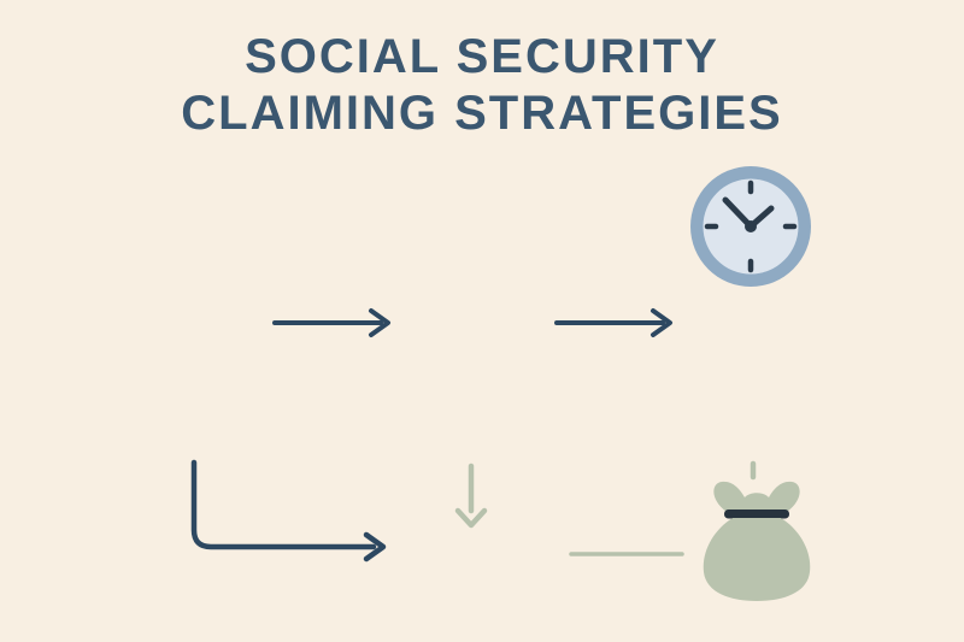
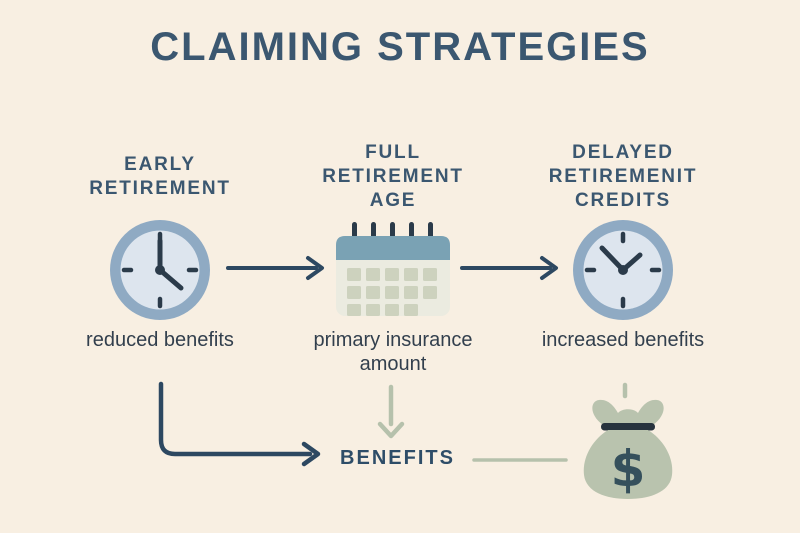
- SOCIAL SECURITY
  CLAIMING STRATEGIES
+ EARLY RETIREMENT
+ reduced benefits
+ FULL RETIREMENT AGE
+ primary insurance amount
+ DELAYED RETIREMENIT CREDITS
+ increased benefits
+ BENEFITS
+ $
